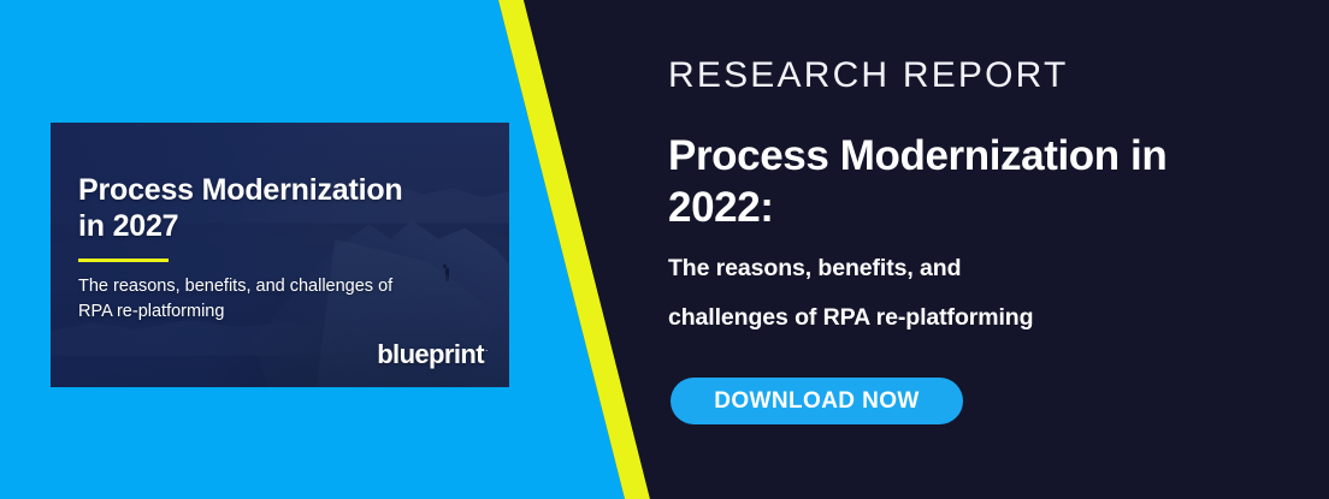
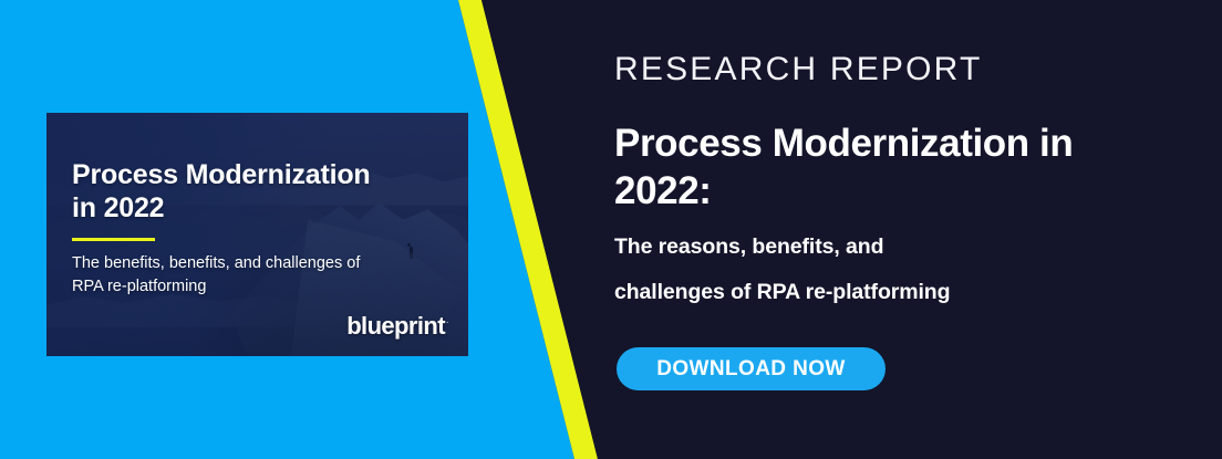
- Process Modernization in 2027
+ Process Modernization in 2022
- The reasons, benefits, and challenges of RPA re-platforming
+ The benefits, benefits, and challenges of RPA re-platforming
  blueprint·
  RESEARCH REPORT
  Process Modernization in 2022:
  The reasons, benefits, and
  challenges of RPA re-platforming
  DOWNLOAD NOW
